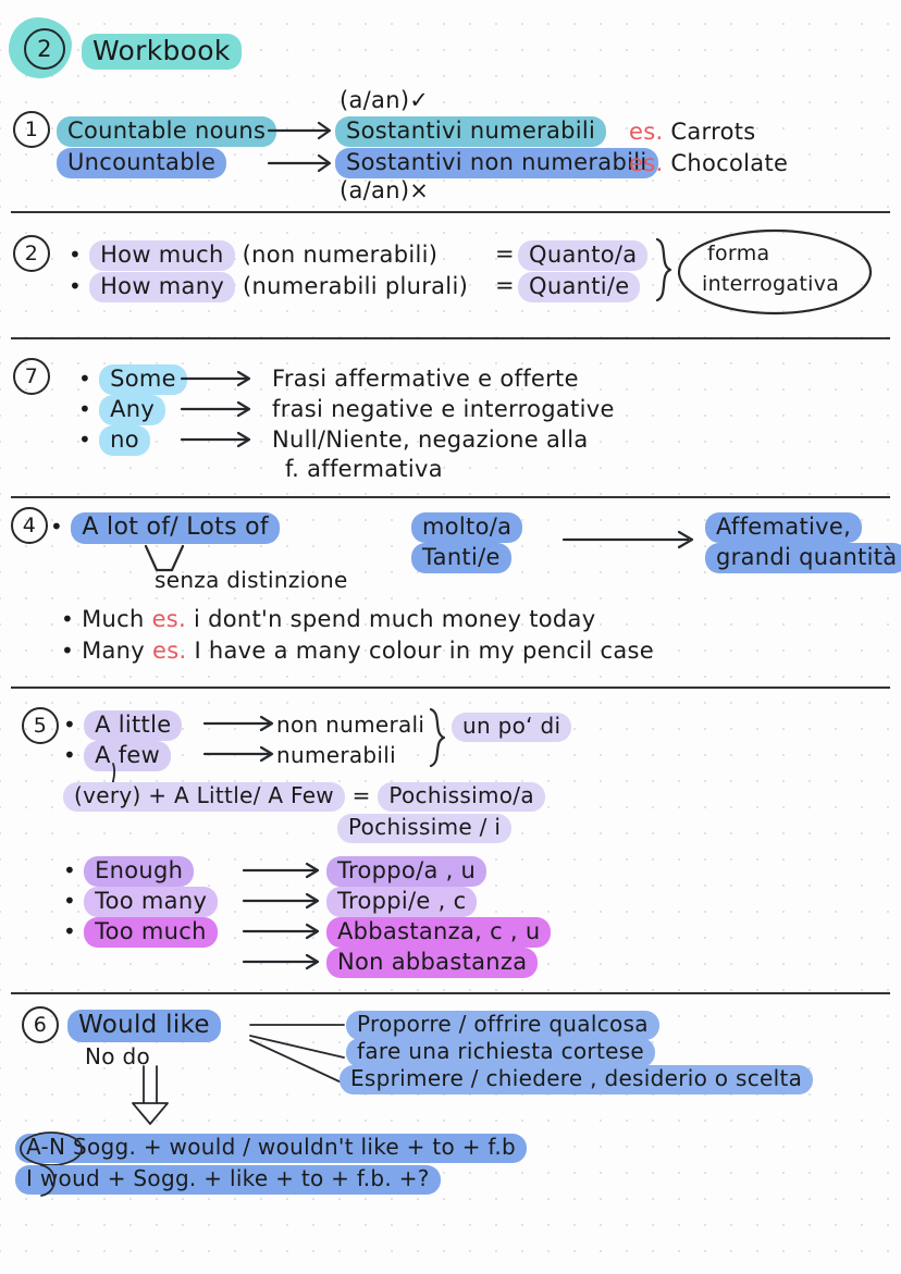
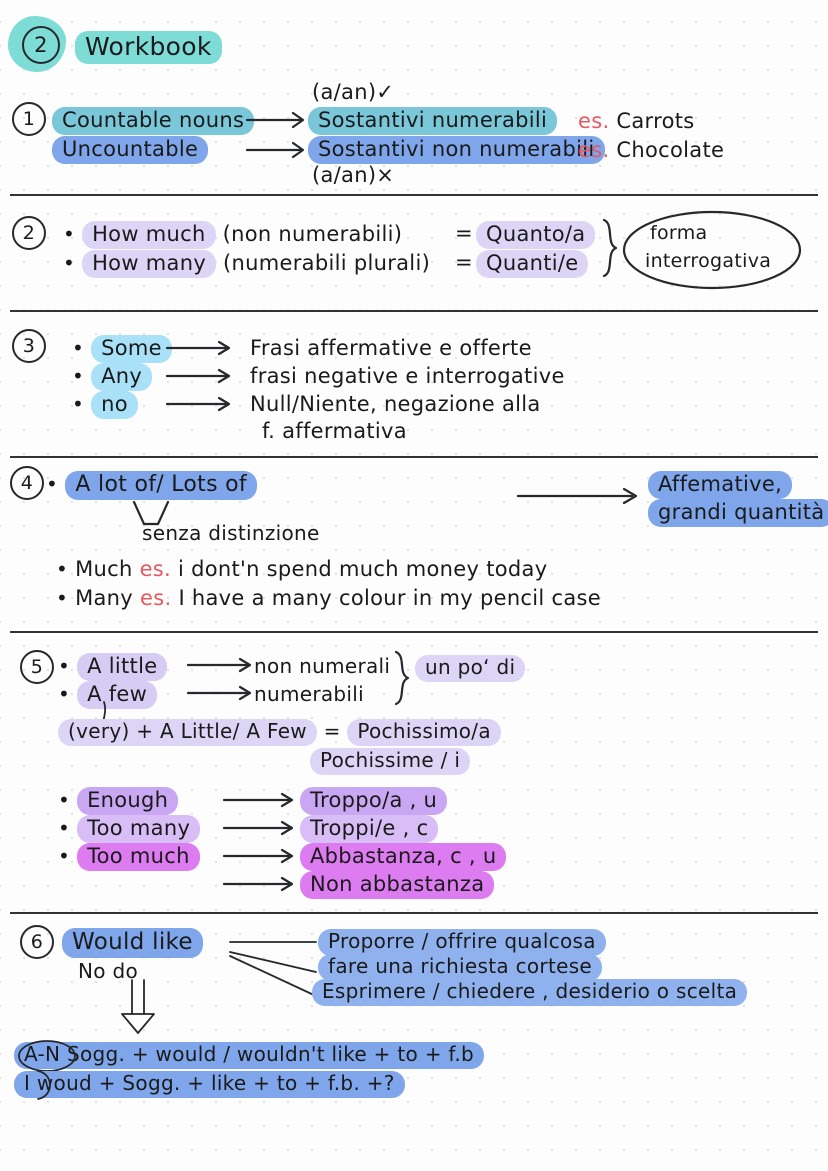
  2
  Workbook
  1
  (a/an)✓
  Countable nouns
  Uncountable
  Sostantivi numerabili
  Sostantivi non numerabili
  (a/an)×
  es. Carrots
  es. Chocolate
  2
  • How much (non numerabili)
  • How many (numerabili plurali)
  =
  =
  Quanto/a
  Quanti/e
  forma
  interrogativa
- 7
+ 3
  • Some
  • Any
  • no
  Frasi affermative e offerte
  frasi negative e interrogative
  Null/Niente, negazione alla
  f. affermativa
  4
  • A lot of/ Lots of
  senza distinzione
- molto/a
- Tanti/e
  Affemative,
  grandi quantità
  • Much es. i dont'n spend much money today
  • Many es. I have a many colour in my pencil case
  5
  • A little
  • A few
  non numerali
  numerabili
  un po‘ di
  (very) + A Little/ A Few = Pochissimo/a
  Pochissime / i
  • Enough
  • Too many
  • Too much
  Troppo/a , u
  Troppi/e , c
  Abbastanza, c , u
  Non abbastanza
  6
  Would like
  No do
  Proporre / offrire qualcosa
  fare una richiesta cortese
  Esprimere / chiedere , desiderio o scelta
  A-N Sogg. + would / wouldn't like + to + f.b
  I woud + Sogg. + like + to + f.b. +?
